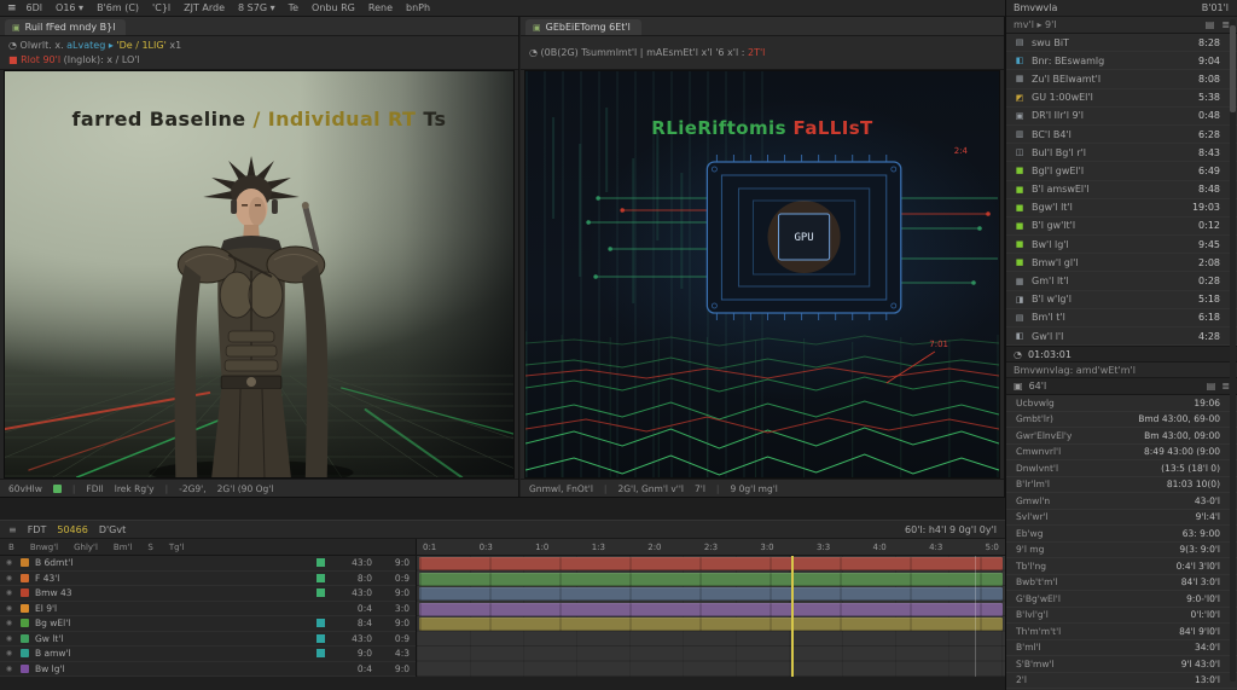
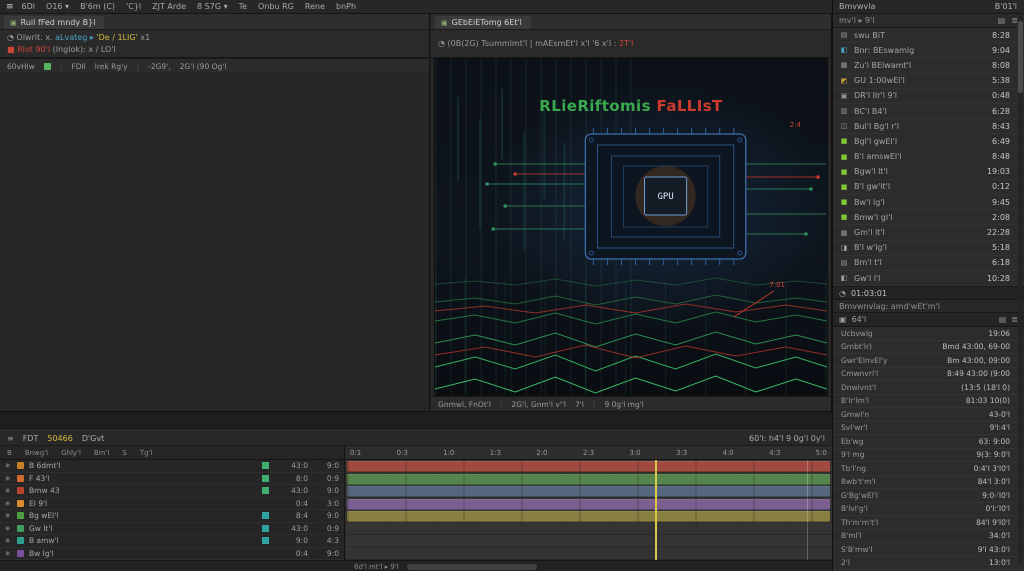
  ≡
  6Dl
  O16 ▾
  B'6m (C)
  'C}l
  ZJT Arde
  8 S7G ▾
  Te
  Onbu RG
  Rene
  bnPh
  ▣
  Ruil fFed mndy B}l
  ◔ Olwrlt. x. aLvateg ▸ 'De / 1LIG' x1
  ■ Rlot 90'l (Inglok): x / LO'l
- farred Baseline / Individual RT Ts
  60vHlw
  FDIl
  lrek Rg'y
  -2G9',
  2G'l (90 Og'l
  ▣
  GEbEiETomg 6Et'l
  ◔ (0B(2G) Tsummlmt'l | mAEsmEt'l x'l '6 x'l : 2T'l
  GPU
  RLieRiftomis FaLLIsT
  2:4
  7:01
  Gnmwl, FnOt'l
  2G'l, Gnm'l v''l
  7'l
  9 0g'l mg'l
  Bmvwvla
  B'01'l
  mv'l ▸ 9'l
  ▤
  ≣
  ▤
  swu BiT
  8:28
  ◧
  Bnr: BEswamlg
  9:04
  ▦
  Zu'l BElwamt'l
  8:08
  ◩
  GU 1:00wEl'l
  5:38
  ▣
  DR'l Ilr'l 9'l
  0:48
  ▥
  BC'l B4'l
  6:28
  Bul'l Bg'l r'l
  8:43
  ■
  Bgl'l gwEl'l
  6:49
  ■
  B'l amswEl'l
  8:48
  ■
  Bgw'l lt'l
  19:03
  ■
  B'l gw'lt'l
  0:12
  ■
  Bw'l lg'l
  9:45
  ■
  Bmw'l gl'l
  2:08
  ▦
  Gm'l lt'l
- 0:28
+ 22:28
  ◨
  B'l w'lg'l
  5:18
  ▤
  Bm'l t'l
  6:18
  ◧
  Gw'l l'l
- 4:28
+ 10:28
  ◔
  01:03:01
  Bmvwnvlag: amd'wEt'm'l
  ▣
  64'l
  ▤
  ≣
  Ucbvwlg
  19:06
  Gmbt'lr)
  Bmd 43:00, 69-00
  Gwr'ElnvEl'y
  Bm 43:00, 09:00
  Cmwnvrl'l
  8:49 43:00 (9:00
  Dnwlvnt'l
  (13:5 (18'l 0)
  B'lr'lm'l
  81:03 10(0)
  Gmwl'n
  43-0'l
  Svl'wr'l
  9'l:4'l
  Eb'wg
  63: 9:00
  9'l mg
  9(3: 9:0'l
  Tb'l'ng
  0:4'l 3'l0'l
  Bwb't'm'l
  84'l 3:0'l
  G'Bg'wEl'l
  9:0-'l0'l
  B'lvl'g'l
  0'l:'l0'l
  Th'm'm't'l
  84'l 9'l0'l
  B'ml'l
  34:0'l
  S'B'mw'l
  9'l 43:0'l
  2'l
  13:0'l
  ≡
  FDT
  50466
  D'Gvt
  60'l: h4'l 9 0g'l 0y'l
  B
  Bnwg'l
  Ghly'l
  Bm'l
  S
  Tg'l
  0:1
  0:3
  1:0
  1:3
  2:0
  2:3
  3:0
  3:3
  4:0
  4:3
  5:0
  B 6dmt'l
  43:0
  9:0
  F 43'l
  8:0
  0:9
  Bmw 43
  43:0
  9:0
  El 9'l
  0:4
  3:0
  Bg wEl'l
  8:4
  9:0
  Gw lt'l
  43:0
  0:9
  B amw'l
  9:0
  4:3
  Bw lg'l
  0:4
  9:0
+ 6d'l mt'l ▸ 9'l
